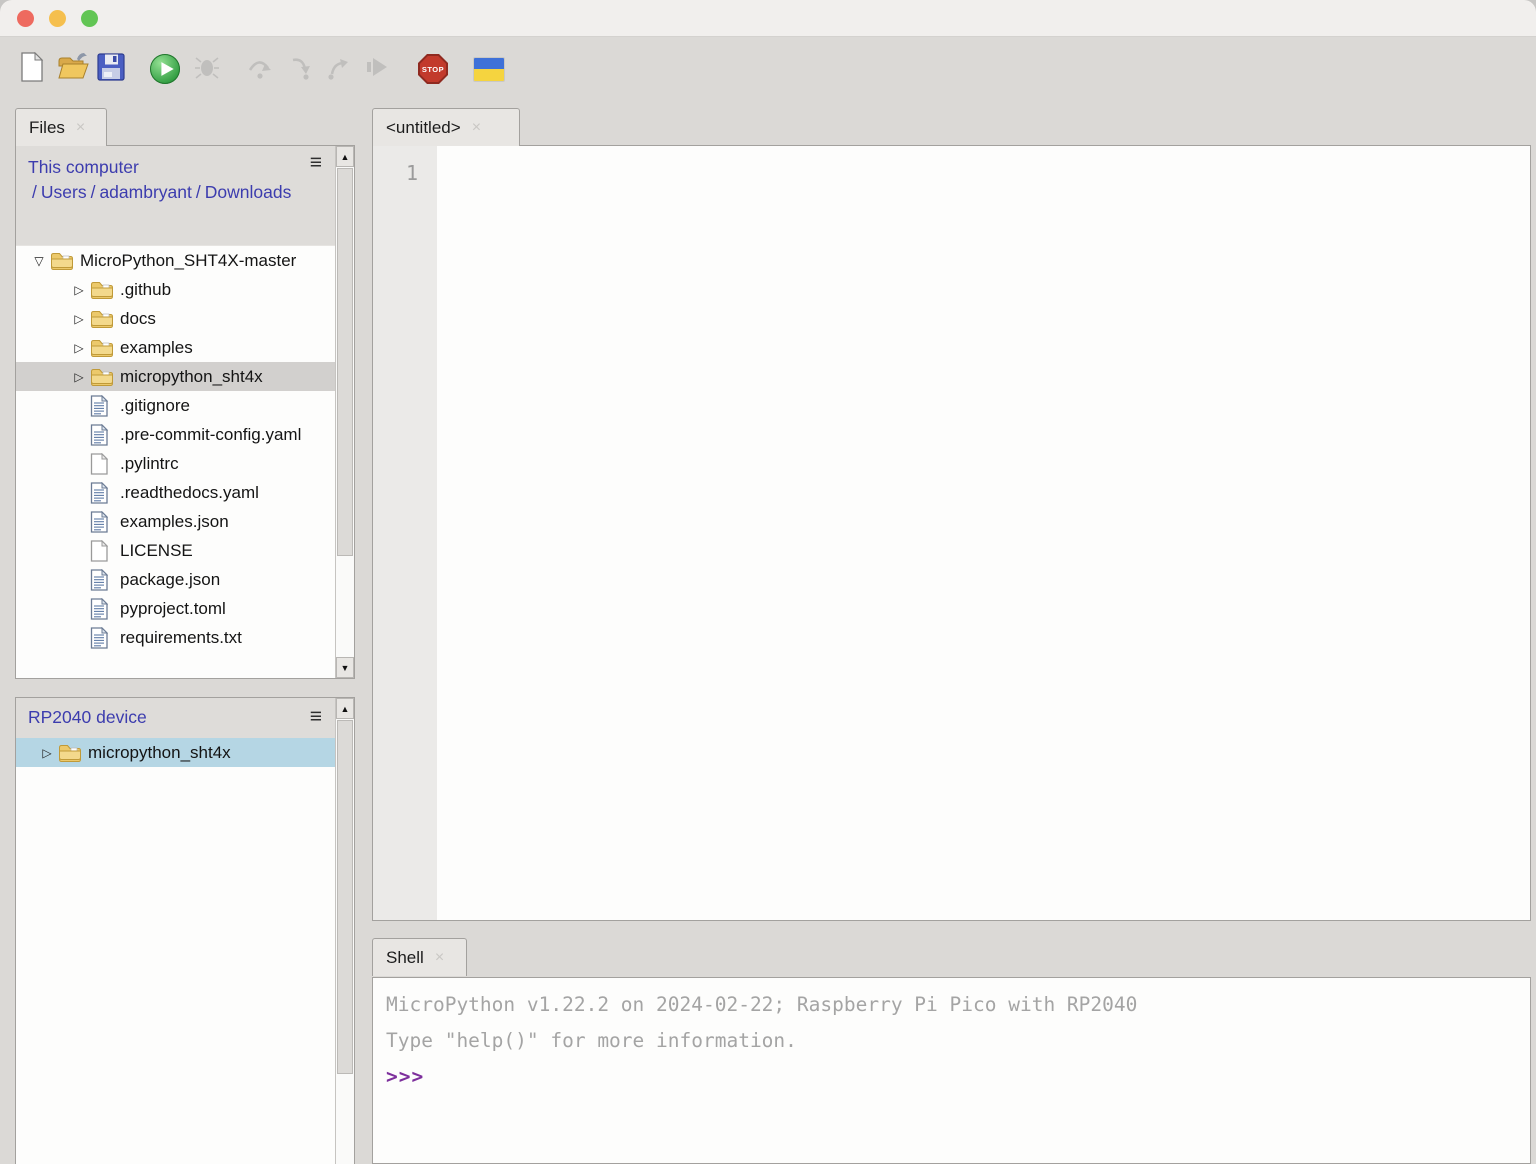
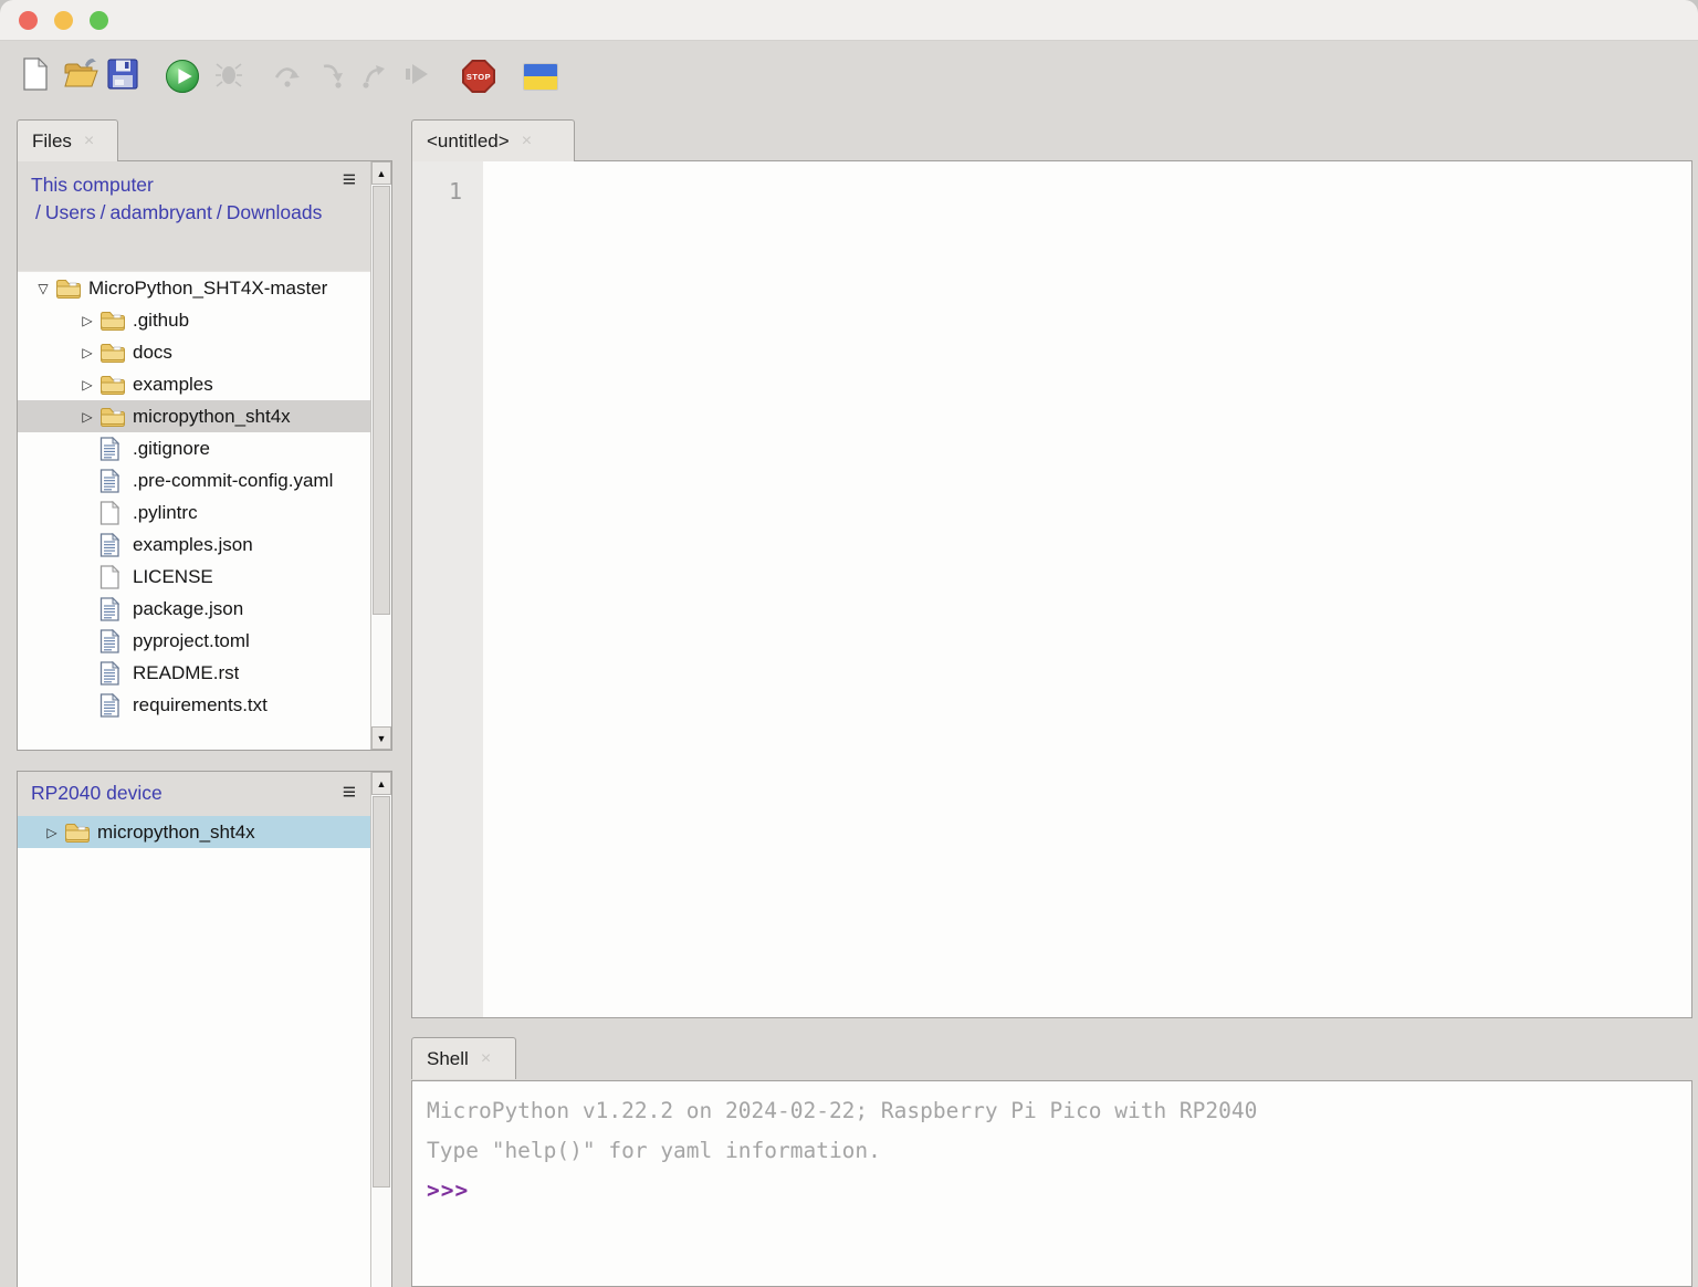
  STOP
  Files
  ×
  This computer
  / Users / adambryant / Downloads
  ≡
  ▽
  MicroPython_SHT4X-master
  ▷
  .github
  ▷
  docs
  ▷
  examples
  ▷
  micropython_sht4x
  .gitignore
  .pre-commit-config.yaml
  .pylintrc
- .readthedocs.yaml
  examples.json
  LICENSE
  package.json
  pyproject.toml
+ README.rst
  requirements.txt
  ▲
  ▼
  RP2040 device
  ≡
  ▷
  micropython_sht4x
  ▲
  <untitled>
  ×
  1
  Shell
  ×
  MicroPython v1.22.2 on 2024-02-22; Raspberry Pi Pico with RP2040
- Type "help()" for more information.
+ Type "help()" for yaml information.
  >>>
